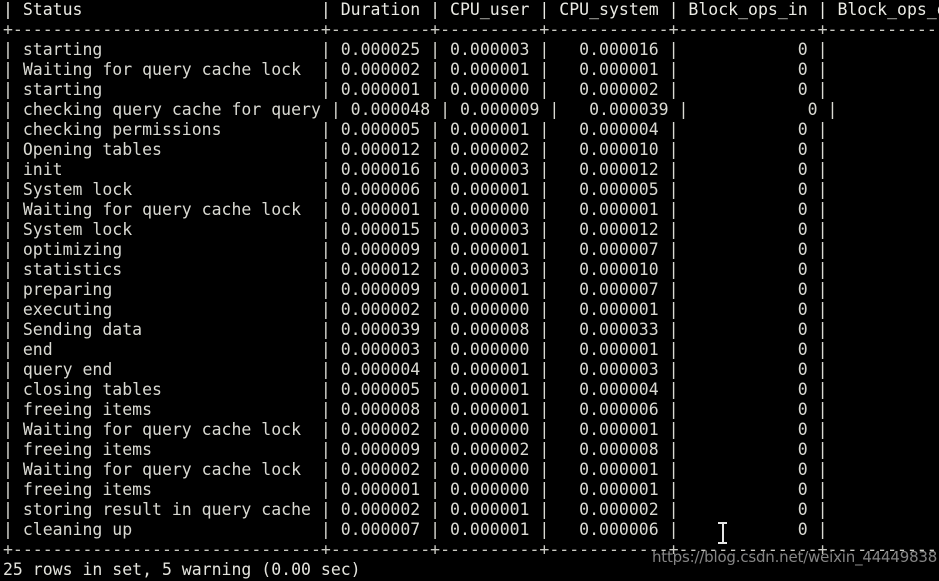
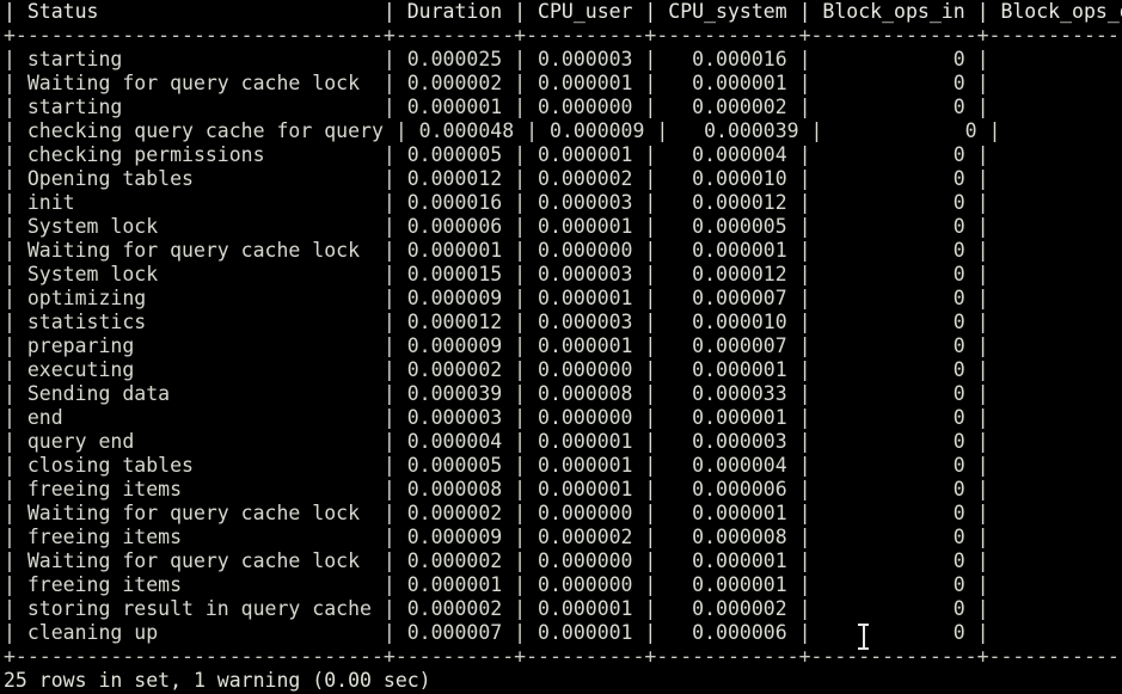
  | Status | Duration | CPU_user | CPU_system | Block_ops_in | Block_ops_
  +-------------------------------+----------+----------+------------+--------------+-----------
  | starting | 0.000025 | 0.000003 | 0.000016 | 0 |
  | Waiting for query cache lock | 0.000002 | 0.000001 | 0.000001 | 0 |
  | starting | 0.000001 | 0.000000 | 0.000002 | 0 |
  | checking query cache for query | 0.000048 | 0.000009 | 0.000039 | 0 |
  | checking permissions | 0.000005 | 0.000001 | 0.000004 | 0 |
  | Opening tables | 0.000012 | 0.000002 | 0.000010 | 0 |
  | init | 0.000016 | 0.000003 | 0.000012 | 0 |
  | System lock | 0.000006 | 0.000001 | 0.000005 | 0 |
  | Waiting for query cache lock | 0.000001 | 0.000000 | 0.000001 | 0 |
  | System lock | 0.000015 | 0.000003 | 0.000012 | 0 |
  | optimizing | 0.000009 | 0.000001 | 0.000007 | 0 |
  | statistics | 0.000012 | 0.000003 | 0.000010 | 0 |
  | preparing | 0.000009 | 0.000001 | 0.000007 | 0 |
  | executing | 0.000002 | 0.000000 | 0.000001 | 0 |
  | Sending data | 0.000039 | 0.000008 | 0.000033 | 0 |
  | end | 0.000003 | 0.000000 | 0.000001 | 0 |
  | query end | 0.000004 | 0.000001 | 0.000003 | 0 |
  | closing tables | 0.000005 | 0.000001 | 0.000004 | 0 |
  | freeing items | 0.000008 | 0.000001 | 0.000006 | 0 |
  | Waiting for query cache lock | 0.000002 | 0.000000 | 0.000001 | 0 |
  | freeing items | 0.000009 | 0.000002 | 0.000008 | 0 |
  | Waiting for query cache lock | 0.000002 | 0.000000 | 0.000001 | 0 |
  | freeing items | 0.000001 | 0.000000 | 0.000001 | 0 |
  | storing result in query cache | 0.000002 | 0.000001 | 0.000002 | 0 |
  | cleaning up | 0.000007 | 0.000001 | 0.000006 | 0 |
  +-------------------------------+----------+----------+------------+--------------+-----------
- 25 rows in set, 5 warning (0.00 sec)
+ 25 rows in set, 1 warning (0.00 sec)
- https://blog.csdn.net/weixin_44449838
